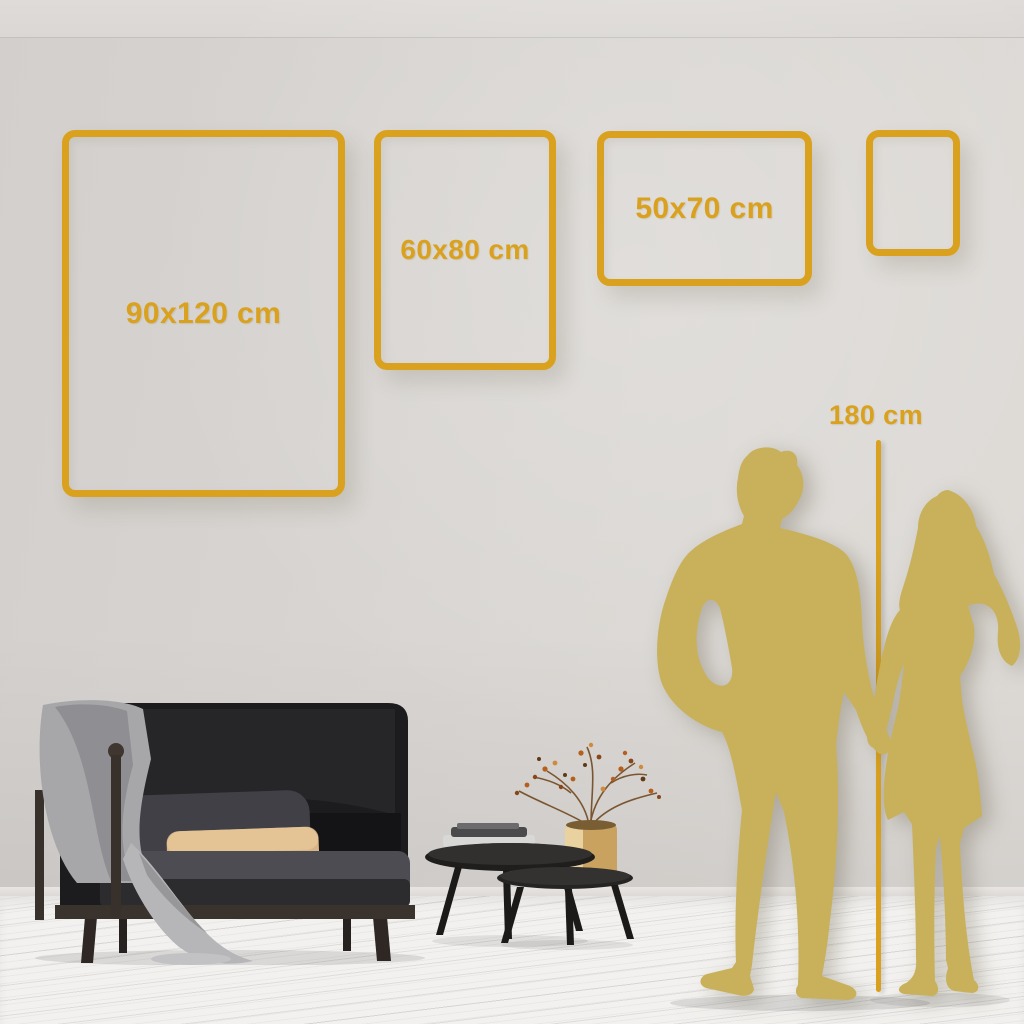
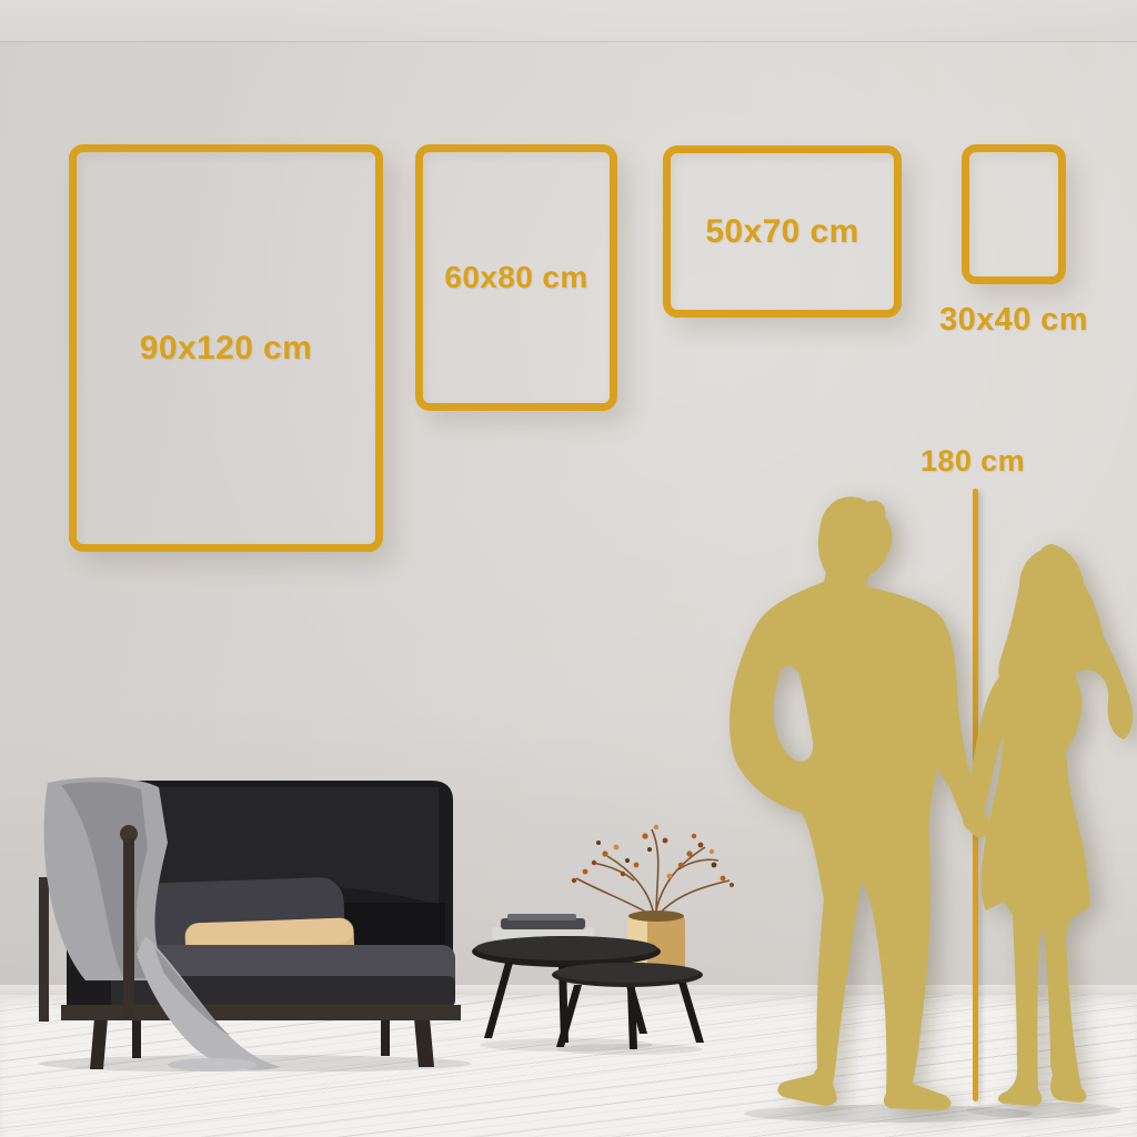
  90x120 cm
  60x80 cm
  50x70 cm
+ 30x40 cm
  180 cm
